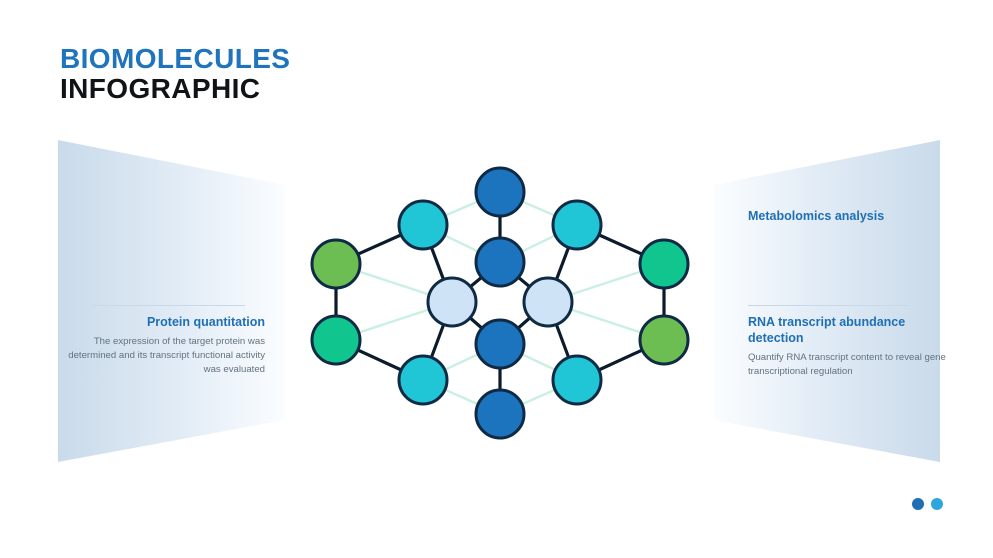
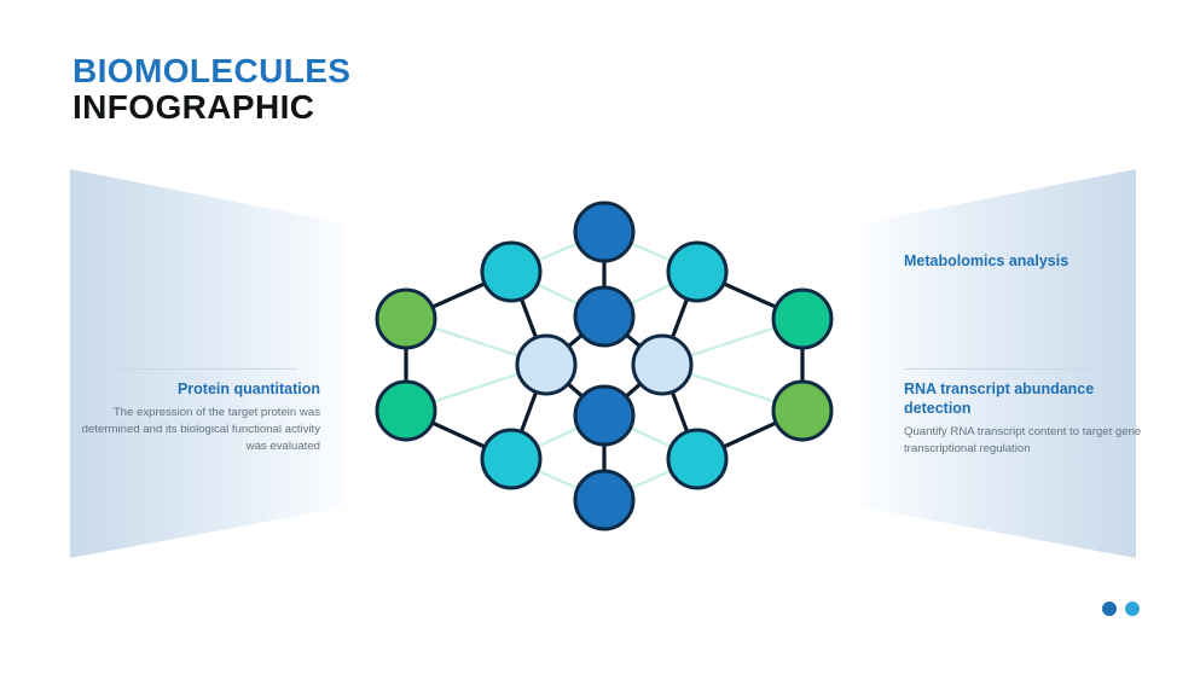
  BIOMOLECULES
  INFOGRAPHIC
  Protein quantitation
- The expression of the target protein was determined and its transcript functional activity was evaluated
+ The expression of the target protein was determined and its biological functional activity was evaluated
  Metabolomics analysis
  RNA transcript abundance detection
- Quantify RNA transcript content to reveal gene transcriptional regulation
+ Quantify RNA transcript content to target gene transcriptional regulation
